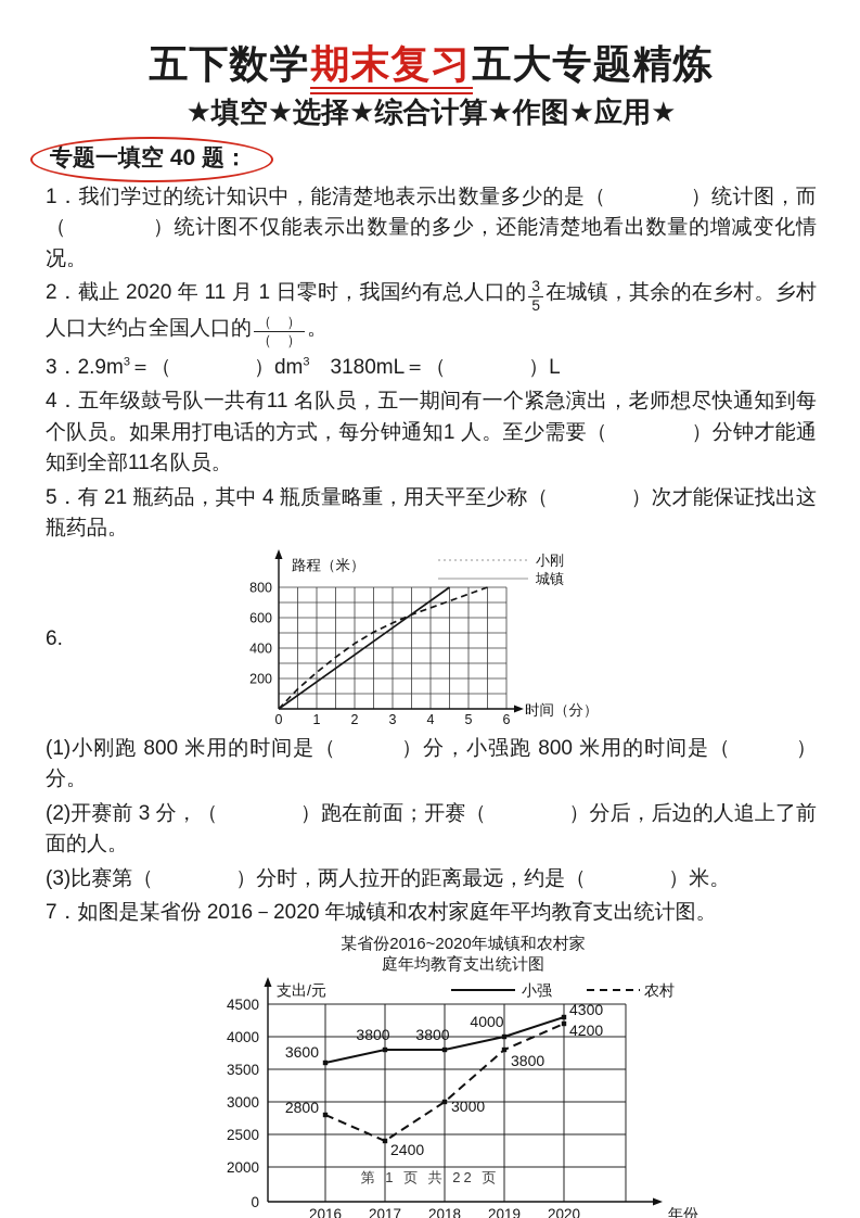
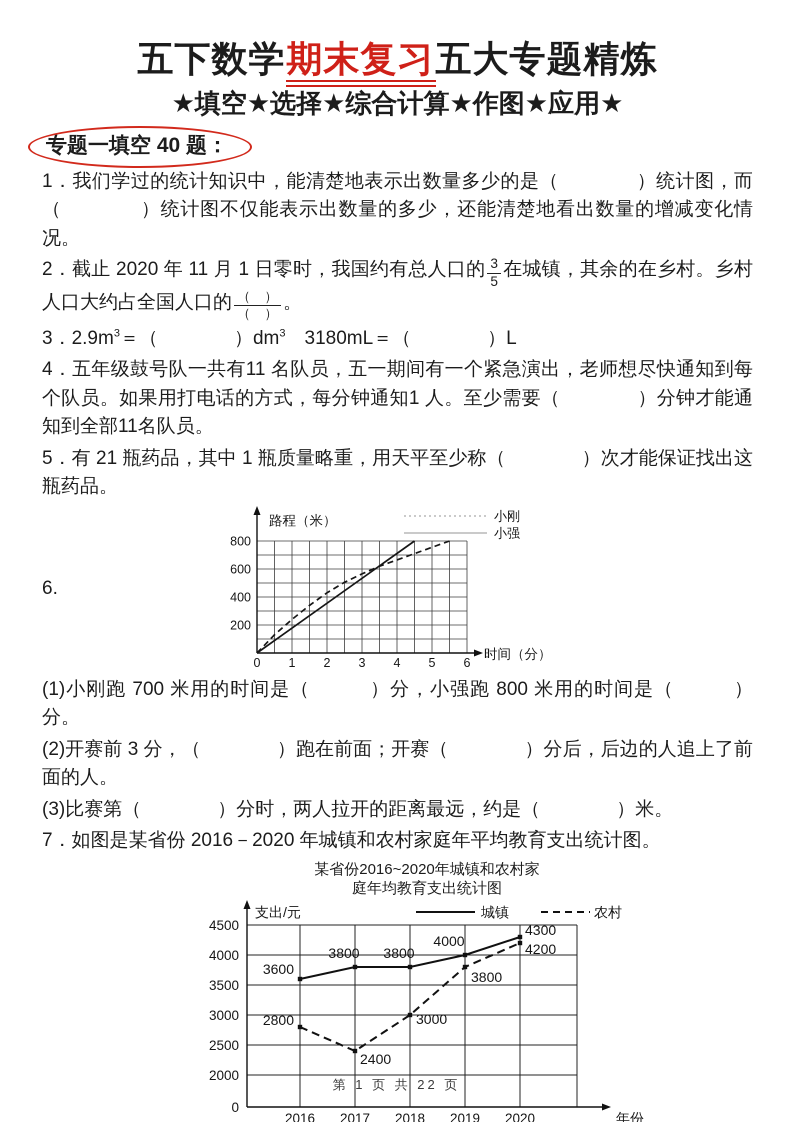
  五下数学期末复习五大专题精炼
  ★填空★选择★综合计算★作图★应用★
  专题一填空 40 题：
  1．我们学过的统计知识中，能清楚地表示出数量多少的是（ ）统计图，而（ ）统计图不仅能表示出数量的多少，还能清楚地看出数量的增减变化情况。
  2．截止 2020 年 11 月 1 日零时，我国约有总人口的
  3
  5
  在城镇，其余的在乡村。乡村人口大约占全国人口的
  （ ）
  （ ）
  。
  3．2.9m3＝（ ）dm3 3180mL＝（ ）L
  4．五年级鼓号队一共有11 名队员，五一期间有一个紧急演出，老师想尽快通知到每个队员。如果用打电话的方式，每分钟通知1 人。至少需要（ ）分钟才能通知到全部11名队员。
- 5．有 21 瓶药品，其中 4 瓶质量略重，用天平至少称（ ）次才能保证找出这瓶药品。
+ 5．有 21 瓶药品，其中 1 瓶质量略重，用天平至少称（ ）次才能保证找出这瓶药品。
  6.
  200
  400
  600
  800
  0
  1
  2
  3
  4
  5
  6
  路程（米）
  时间（分）
  小刚
- 城镇
+ 小强
- (1)小刚跑 800 米用的时间是（ ）分，小强跑 800 米用的时间是（ ）分。
+ (1)小刚跑 700 米用的时间是（ ）分，小强跑 800 米用的时间是（ ）分。
  (2)开赛前 3 分，（ ）跑在前面；开赛（ ）分后，后边的人追上了前面的人。
  (3)比赛第（ ）分时，两人拉开的距离最远，约是（ ）米。
  7．如图是某省份 2016－2020 年城镇和农村家庭年平均教育支出统计图。
  某省份2016~2020年城镇和农村家
  庭年均教育支出统计图
  4500
  4000
  3500
  3000
  2500
  2000
  0
  2016
  2017
  2018
  2019
  2020
  年份
  支出/元
- 小强
+ 城镇
  农村
  3600
  3800
  3800
  4000
  4300
  2800
  2400
  3000
  3800
  4200
  第 1 页 共 22 页
